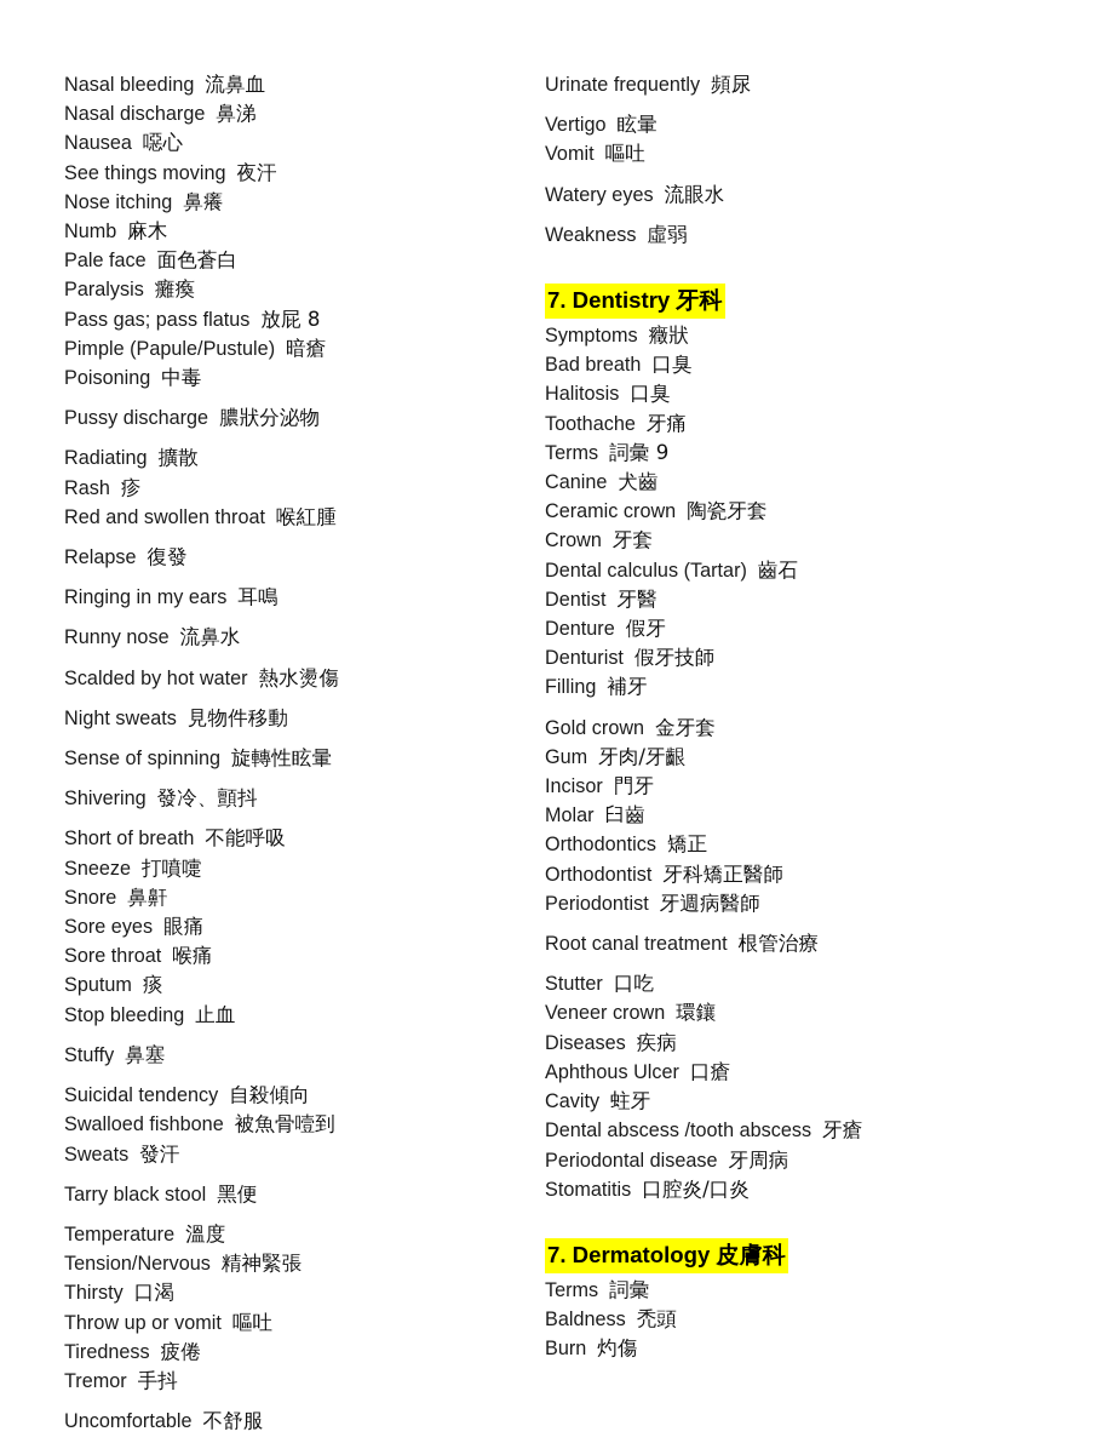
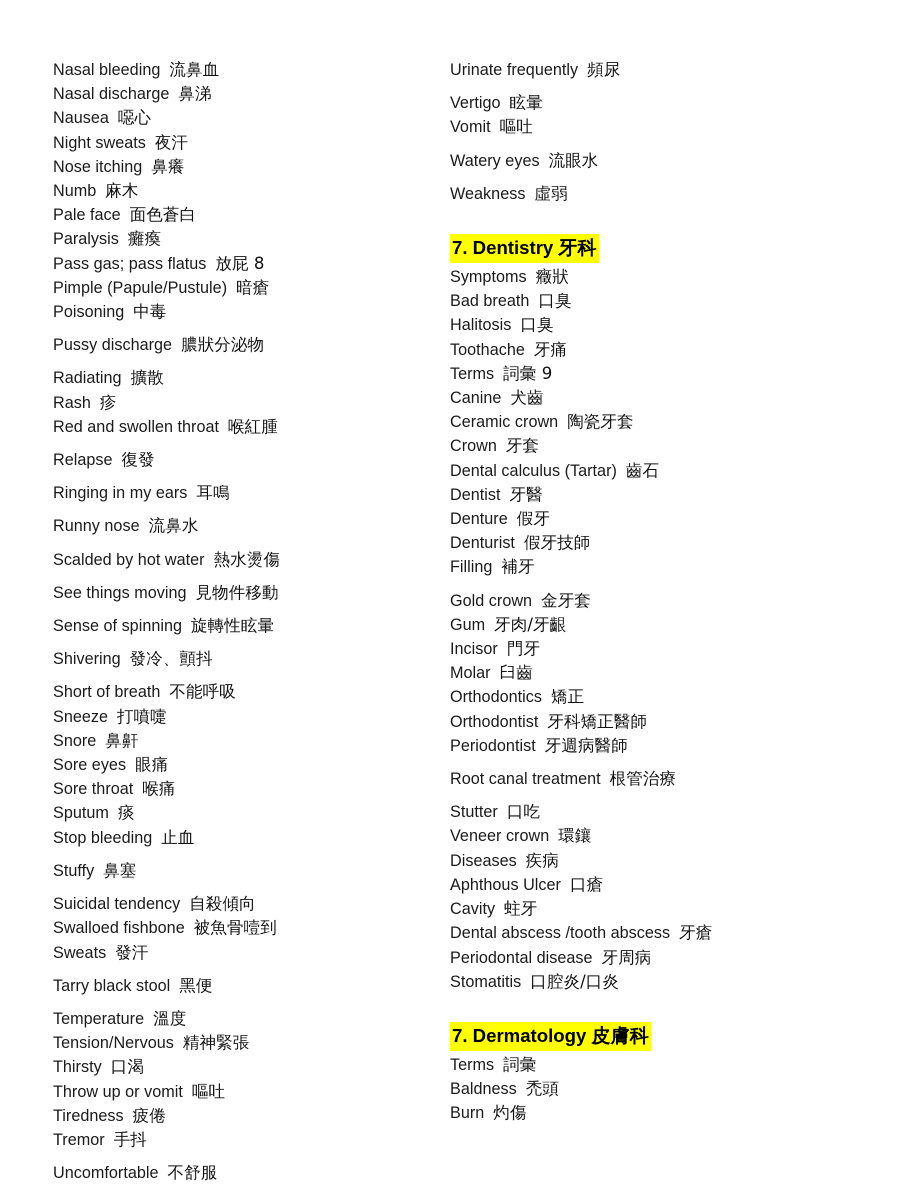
  Nasal bleeding 流鼻血
  Nasal discharge 鼻涕
  Nausea 噁心
- See things moving 夜汗
+ Night sweats 夜汗
  Nose itching 鼻癢
  Numb 麻木
  Pale face 面色蒼白
  Paralysis 癱瘓
  Pass gas; pass flatus 放屁 8
  Pimple (Papule/Pustule) 暗瘡
  Poisoning 中毒
  Pussy discharge 膿狀分泌物
  Radiating 擴散
  Rash 疹
  Red and swollen throat 喉紅腫
  Relapse 復發
  Ringing in my ears 耳鳴
  Runny nose 流鼻水
  Scalded by hot water 熱水燙傷
- Night sweats 見物件移動
+ See things moving 見物件移動
  Sense of spinning 旋轉性眩暈
  Shivering 發冷、顫抖
  Short of breath 不能呼吸
  Sneeze 打噴嚏
  Snore 鼻鼾
  Sore eyes 眼痛
  Sore throat 喉痛
  Sputum 痰
  Stop bleeding 止血
  Stuffy 鼻塞
  Suicidal tendency 自殺傾向
  Swalloed fishbone 被魚骨噎到
  Sweats 發汗
  Tarry black stool 黑便
  Temperature 溫度
  Tension/Nervous 精神緊張
  Thirsty 口渴
  Throw up or vomit 嘔吐
  Tiredness 疲倦
  Tremor 手抖
  Uncomfortable 不舒服
  Urinate frequently 頻尿
  Vertigo 眩暈
  Vomit 嘔吐
  Watery eyes 流眼水
  Weakness 虛弱
  7. Dentistry 牙科
  Symptoms 癥狀
  Bad breath 口臭
  Halitosis 口臭
  Toothache 牙痛
  Terms 詞彙 9
  Canine 犬齒
  Ceramic crown 陶瓷牙套
  Crown 牙套
  Dental calculus (Tartar) 齒石
  Dentist 牙醫
  Denture 假牙
  Denturist 假牙技師
  Filling 補牙
  Gold crown 金牙套
  Gum 牙肉/牙齦
  Incisor 門牙
  Molar 臼齒
  Orthodontics 矯正
  Orthodontist 牙科矯正醫師
  Periodontist 牙週病醫師
  Root canal treatment 根管治療
  Stutter 口吃
  Veneer crown 環鑲
  Diseases 疾病
  Aphthous Ulcer 口瘡
  Cavity 蛀牙
  Dental abscess /tooth abscess 牙瘡
  Periodontal disease 牙周病
  Stomatitis 口腔炎/口炎
  7. Dermatology 皮膚科
  Terms 詞彙
  Baldness 禿頭
  Burn 灼傷
